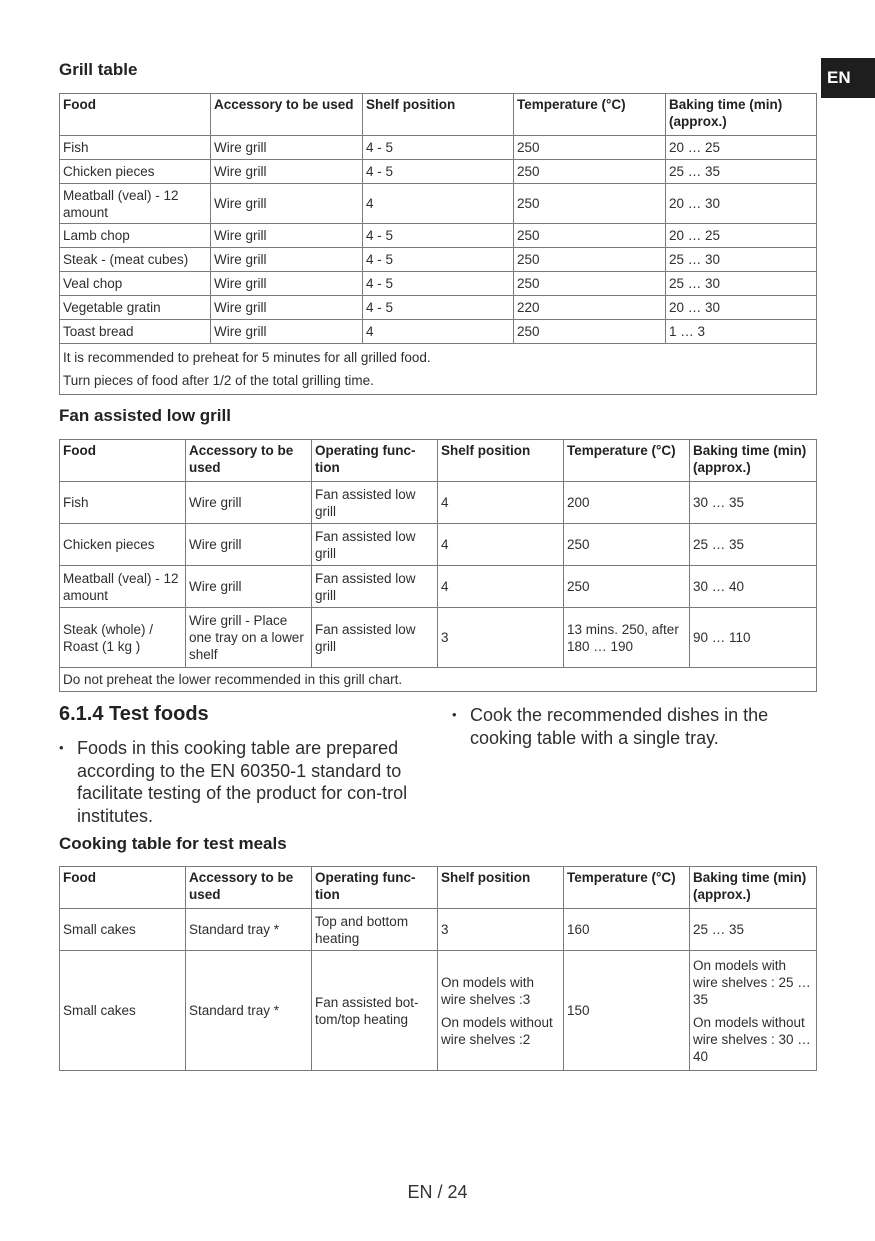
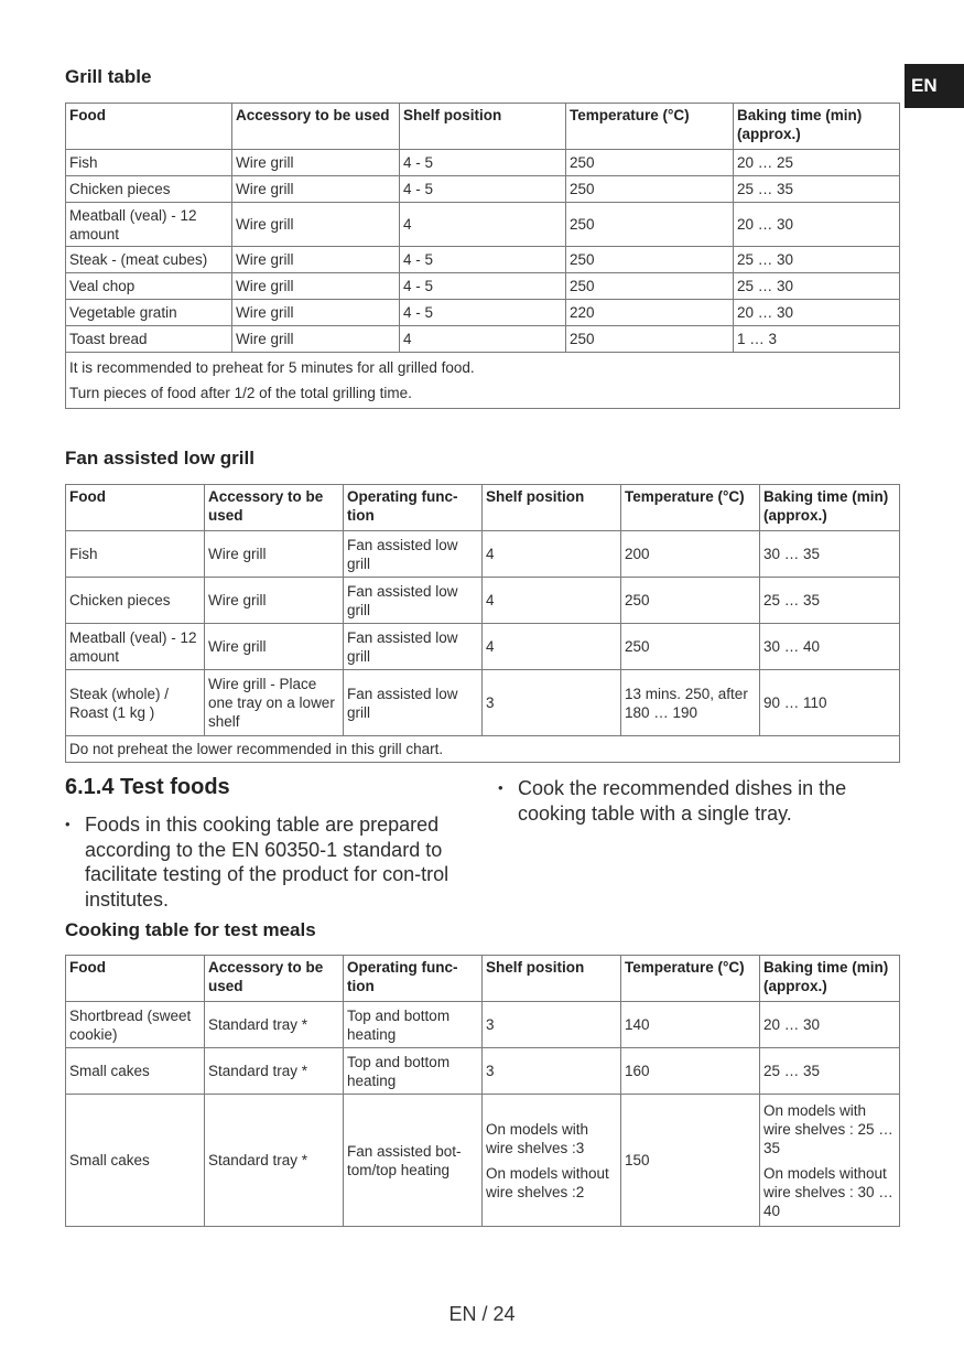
  EN
  Grill table
  Food	Accessory to be used	Shelf position	Temperature (°C)	Baking time (min) (approx.)
  Fish	Wire grill	4 - 5	250	20 … 25
  Chicken pieces	Wire grill	4 - 5	250	25 … 35
  Meatball (veal) - 12 amount	Wire grill	4	250	20 … 30
- Lamb chop	Wire grill	4 - 5	250	20 … 25
  Steak - (meat cubes)	Wire grill	4 - 5	250	25 … 30
  Veal chop	Wire grill	4 - 5	250	25 … 30
  Vegetable gratin	Wire grill	4 - 5	220	20 … 30
  Toast bread	Wire grill	4	250	1 … 3
  It is recommended to preheat for 5 minutes for all grilled food.Turn pieces of food after 1/2 of the total grilling time.
  Fan assisted low grill
  Food	Accessory to be used	Operating func-tion	Shelf position	Temperature (°C)	Baking time (min) (approx.)
  Fish	Wire grill	Fan assisted low grill	4	200	30 … 35
  Chicken pieces	Wire grill	Fan assisted low grill	4	250	25 … 35
  Meatball (veal) - 12 amount	Wire grill	Fan assisted low grill	4	250	30 … 40
  Steak (whole) / Roast (1 kg )	Wire grill - Place one tray on a lower shelf	Fan assisted low grill	3	13 mins. 250, after 180 … 190	90 … 110
  Do not preheat the lower recommended in this grill chart.
  6.1.4 Test foods
  •
  Foods in this cooking table are prepared according to the EN 60350-1 standard to facilitate testing of the product for con-trol institutes.
  •
  Cook the recommended dishes in the cooking table with a single tray.
  Cooking table for test meals
  Food	Accessory to be used	Operating func-tion	Shelf position	Temperature (°C)	Baking time (min) (approx.)
+ Shortbread (sweet cookie)	Standard tray *	Top and bottom heating	3	140	20 … 30
  Small cakes	Standard tray *	Top and bottom heating	3	160	25 … 35
  Small cakes	Standard tray *	Fan assisted bot-tom/top heating	On models with wire shelves :3 On models without wire shelves :2	150	On models with wire shelves : 25 … 35 On models without wire shelves : 30 … 40
  EN / 24
